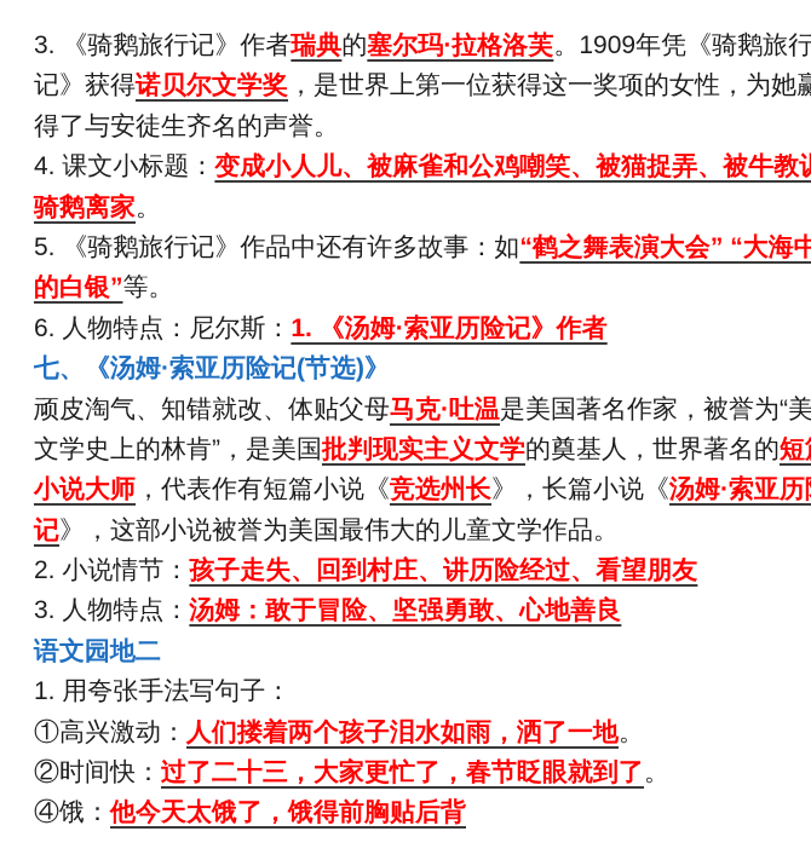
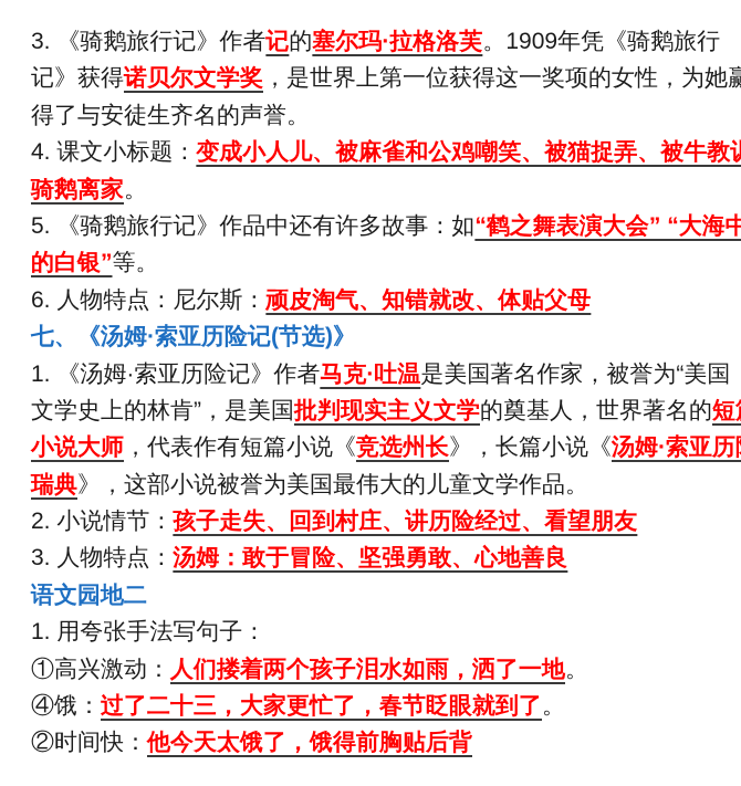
- 3. 《骑鹅旅行记》作者瑞典的塞尔玛·拉格洛芙。1909年凭《骑鹅旅行
+ 3. 《骑鹅旅行记》作者记的塞尔玛·拉格洛芙。1909年凭《骑鹅旅行
  记》获得诺贝尔文学奖，是世界上第一位获得这一奖项的女性，为她赢
  得了与安徒生齐名的声誉。
  4. 课文小标题：变成小人儿、被麻雀和公鸡嘲笑、被猫捉弄、被牛教
  骑鹅离家。
  5. 《骑鹅旅行记》作品中还有许多故事：如“鹤之舞表演大会” “大海中
  的白银”等。
- 6. 人物特点：尼尔斯：1. 《汤姆·索亚历险记》作者
+ 6. 人物特点：尼尔斯：顽皮淘气、知错就改、体贴父母
  七、《汤姆·索亚历险记(节选)》
- 顽皮淘气、知错就改、体贴父母马克·吐温是美国著名作家，被誉为“美
+ 1. 《汤姆·索亚历险记》作者马克·吐温是美国著名作家，被誉为“美国
  文学史上的林肯”，是美国批判现实主义文学的奠基人，世界著名的短
  小说大师，代表作有短篇小说《竞选州长》，长篇小说《汤姆·索亚历
- 记》，这部小说被誉为美国最伟大的儿童文学作品。
+ 瑞典》，这部小说被誉为美国最伟大的儿童文学作品。
  2. 小说情节：孩子走失、回到村庄、讲历险经过、看望朋友
  3. 人物特点：汤姆：敢于冒险、坚强勇敢、心地善良
  语文园地二
  1. 用夸张手法写句子：
  ①高兴激动：人们搂着两个孩子泪水如雨，洒了一地。
- ②时间快：过了二十三，大家更忙了，春节眨眼就到了。
+ ④饿：过了二十三，大家更忙了，春节眨眼就到了。
- ④饿：他今天太饿了，饿得前胸贴后背
+ ②时间快：他今天太饿了，饿得前胸贴后背
